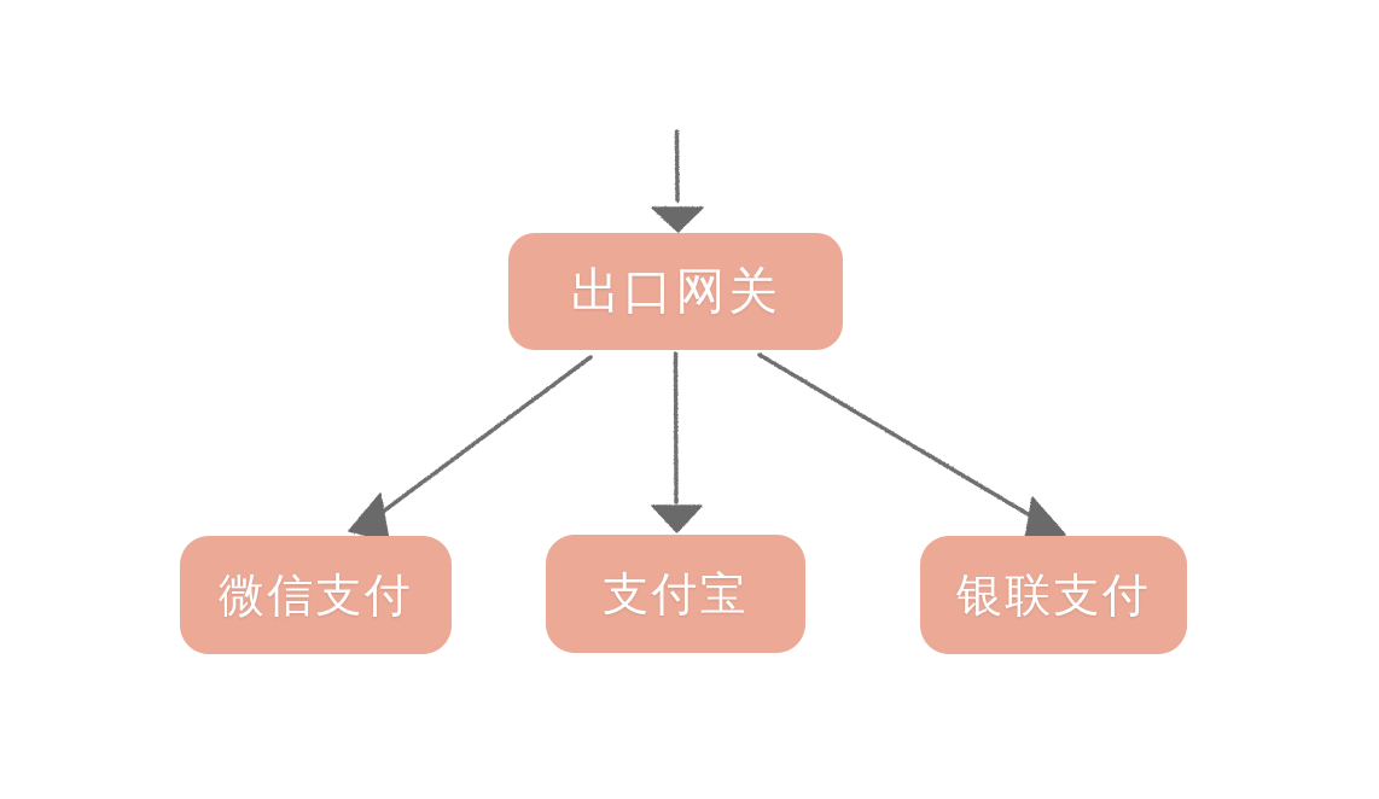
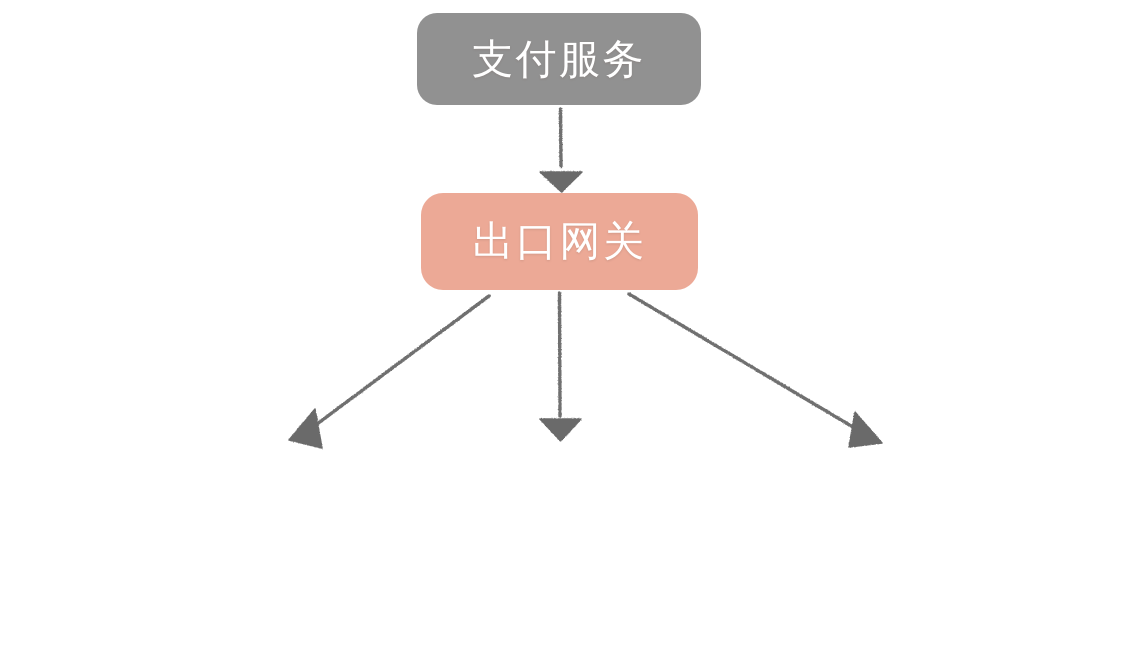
+ 支付服务
  出口网关
- 微信支付
- 支付宝
- 银联支付
